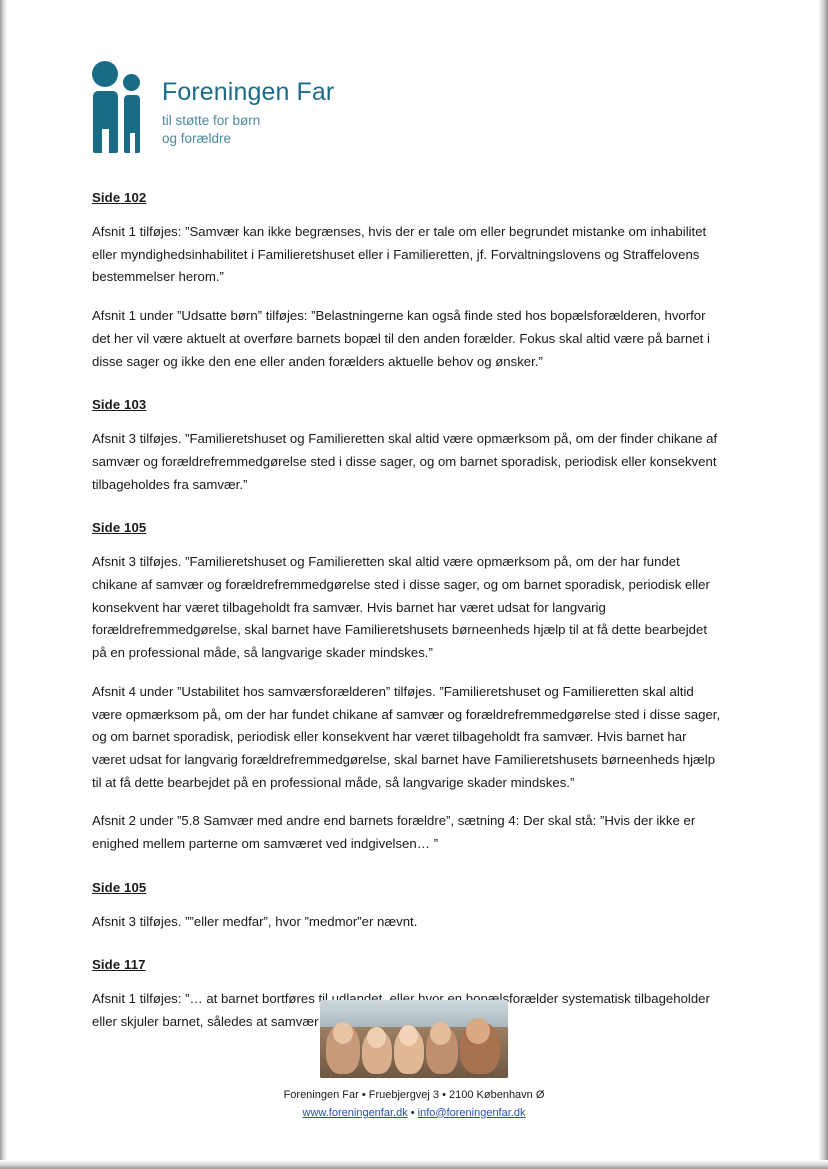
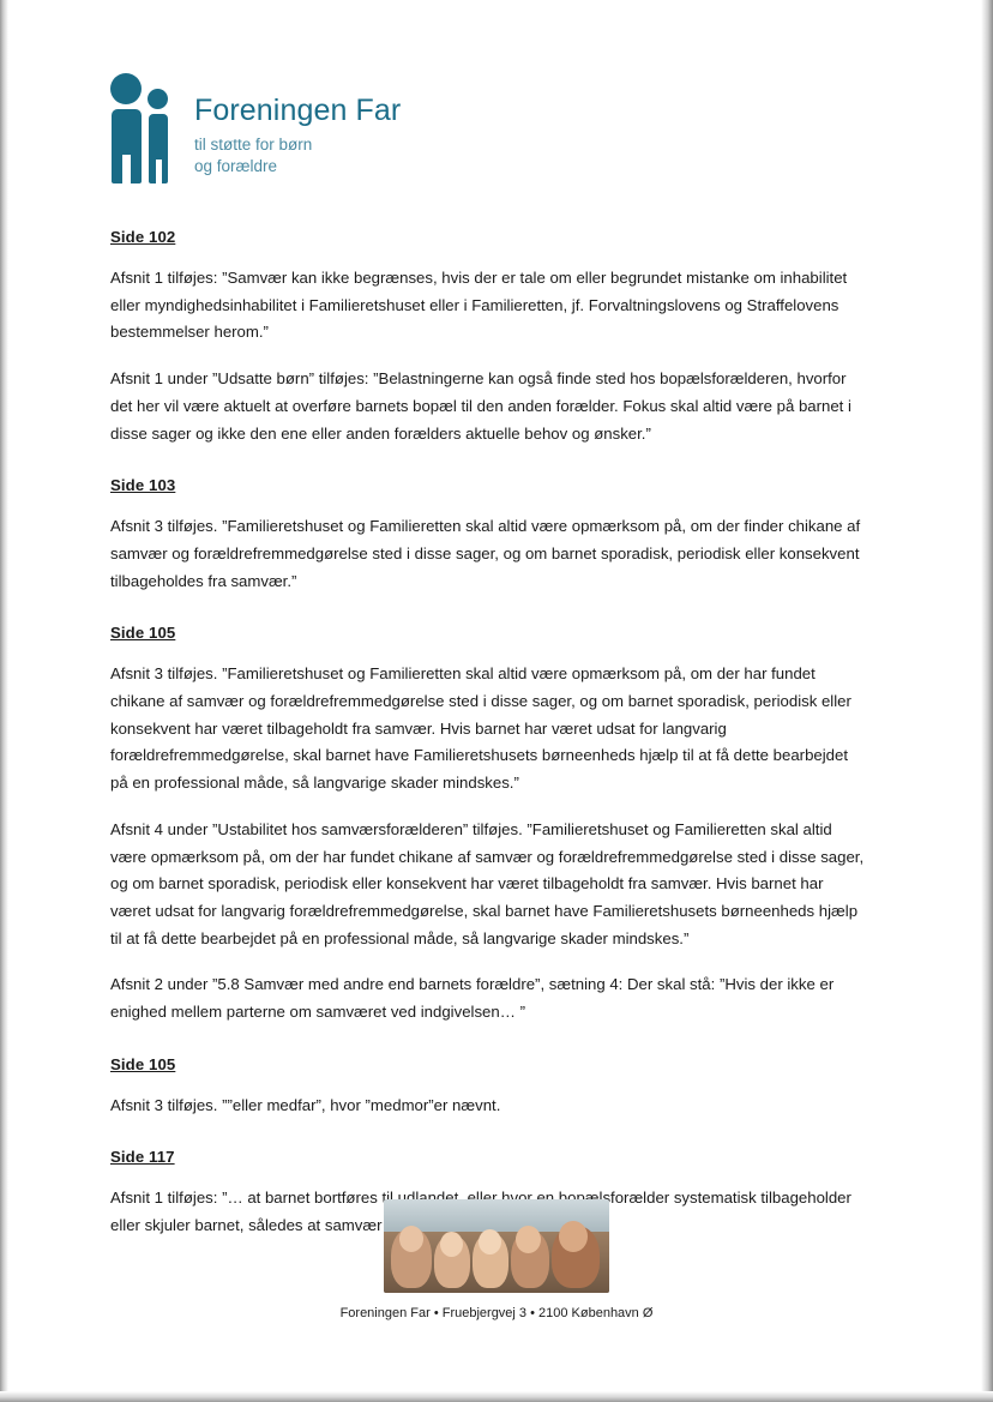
  Foreningen Far
  til støtte for børn
  og forældre
  Side 102
  Afsnit 1 tilføjes: ”Samvær kan ikke begrænses, hvis der er tale om eller begrundet mistanke om inhabilitet eller myndighedsinhabilitet i Familieretshuset eller i Familieretten, jf. Forvaltningslovens og Straffelovens bestemmelser herom.”
  Afsnit 1 under ”Udsatte børn” tilføjes: ”Belastningerne kan også finde sted hos bopælsforælderen, hvorfor det her vil være aktuelt at overføre barnets bopæl til den anden forælder. Fokus skal altid være på barnet i disse sager og ikke den ene eller anden forælders aktuelle behov og ønsker.”
  Side 103
  Afsnit 3 tilføjes. ”Familieretshuset og Familieretten skal altid være opmærksom på, om der finder chikane af samvær og forældrefremmedgørelse sted i disse sager, og om barnet sporadisk, periodisk eller konsekvent tilbageholdes fra samvær.”
  Side 105
  Afsnit 3 tilføjes. ”Familieretshuset og Familieretten skal altid være opmærksom på, om der har fundet chikane af samvær og forældrefremmedgørelse sted i disse sager, og om barnet sporadisk, periodisk eller konsekvent har været tilbageholdt fra samvær. Hvis barnet har været udsat for langvarig forældrefremmedgørelse, skal barnet have Familieretshusets børneenheds hjælp til at få dette bearbejdet på en professional måde, så langvarige skader mindskes.”
  Afsnit 4 under ”Ustabilitet hos samværsforælderen” tilføjes. ”Familieretshuset og Familieretten skal altid være opmærksom på, om der har fundet chikane af samvær og forældrefremmedgørelse sted i disse sager, og om barnet sporadisk, periodisk eller konsekvent har været tilbageholdt fra samvær. Hvis barnet har været udsat for langvarig forældrefremmedgørelse, skal barnet have Familieretshusets børneenheds hjælp til at få dette bearbejdet på en professional måde, så langvarige skader mindskes.”
  Afsnit 2 under ”5.8 Samvær med andre end barnets forældre”, sætning 4: Der skal stå: ”Hvis der ikke er enighed mellem parterne om samværet ved indgivelsen… ”
  Side 105
  Afsnit 3 tilføjes. ””eller medfar”, hvor ”medmor”er nævnt.
  Side 117
  Afsnit 1 tilføjes: ”… at barnet bortføres til udlandet, eller hvor en bopælsforælder systematisk tilbageholder eller skjuler barnet, således at samvær
  Foreningen Far • Fruebjergvej 3 • 2100 København Ø
- www.foreningenfar.dk • info@foreningenfar.dk
